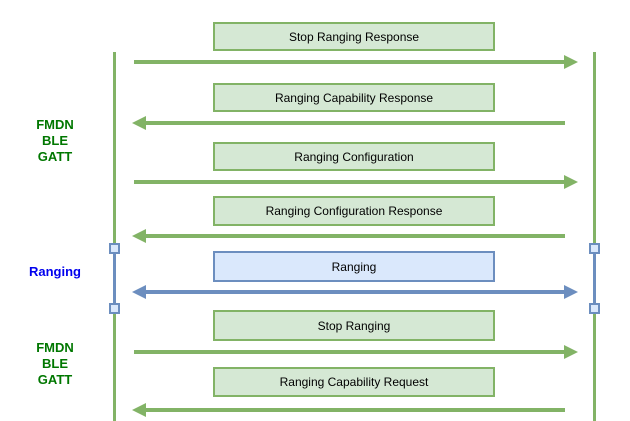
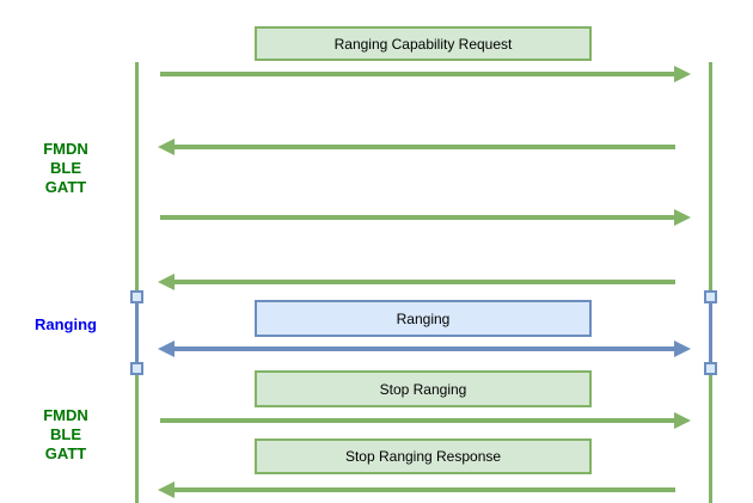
  FMDN
  BLE
  GATT
  Ranging
  FMDN
  BLE
  GATT
- Stop Ranging Response
+ Ranging Capability Request
- Ranging Capability Response
- Ranging Configuration
- Ranging Configuration Response
  Ranging
  Stop Ranging
- Ranging Capability Request
+ Stop Ranging Response
